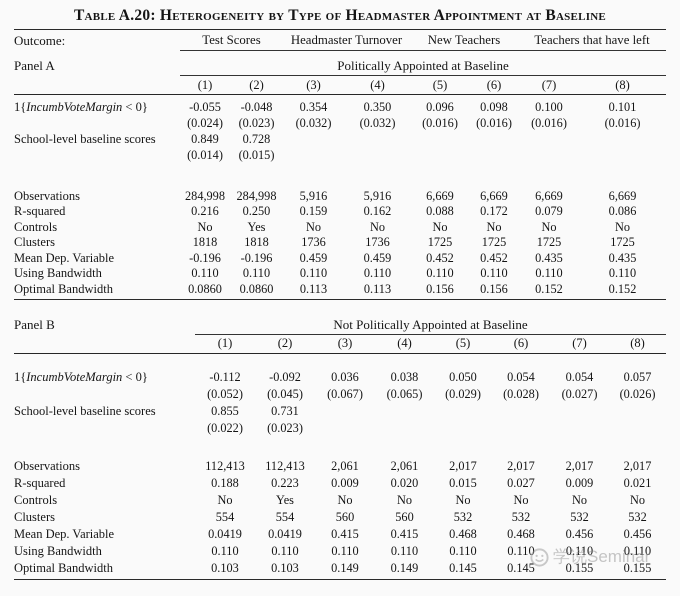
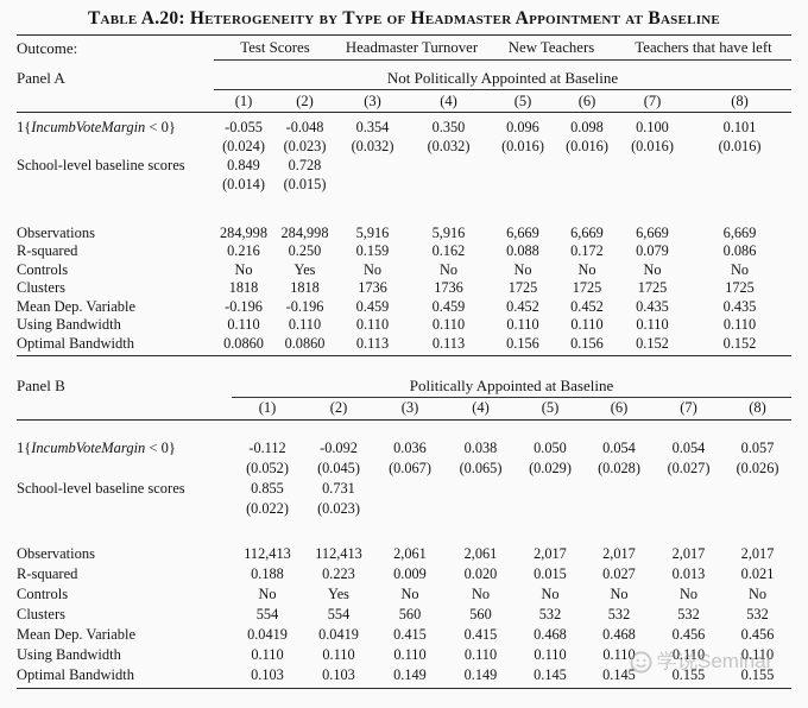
  Table A.20: Heterogeneity by Type of Headmaster Appointment at Baseline
  Outcome:
  Test Scores
  Headmaster Turnover
  New Teachers
  Teachers that have left
- Panel A	Politically Appointed at Baseline
+ Panel A	Not Politically Appointed at Baseline
  	(1)	(2)	(3)	(4)	(5)	(6)	(7)	(8)
  1{IncumbVoteMargin < 0}	-0.055	-0.048	0.354	0.350	0.096	0.098	0.100	0.101
  	(0.024)	(0.023)	(0.032)	(0.032)	(0.016)	(0.016)	(0.016)	(0.016)
  School-level baseline scores	0.849	0.728
  	(0.014)	(0.015)
  Observations	284,998	284,998	5,916	5,916	6,669	6,669	6,669	6,669
  R-squared	0.216	0.250	0.159	0.162	0.088	0.172	0.079	0.086
  Controls	No	Yes	No	No	No	No	No	No
  Clusters	1818	1818	1736	1736	1725	1725	1725	1725
  Mean Dep. Variable	-0.196	-0.196	0.459	0.459	0.452	0.452	0.435	0.435
  Using Bandwidth	0.110	0.110	0.110	0.110	0.110	0.110	0.110	0.110
  Optimal Bandwidth	0.0860	0.0860	0.113	0.113	0.156	0.156	0.152	0.152
- Panel B	Not Politically Appointed at Baseline
+ Panel B	Politically Appointed at Baseline
  	(1)	(2)	(3)	(4)	(5)	(6)	(7)	(8)
  1{IncumbVoteMargin < 0}	-0.112	-0.092	0.036	0.038	0.050	0.054	0.054	0.057
  	(0.052)	(0.045)	(0.067)	(0.065)	(0.029)	(0.028)	(0.027)	(0.026)
  School-level baseline scores	0.855	0.731
  	(0.022)	(0.023)
  Observations	112,413	112,413	2,061	2,061	2,017	2,017	2,017	2,017
- R-squared	0.188	0.223	0.009	0.020	0.015	0.027	0.009	0.021
+ R-squared	0.188	0.223	0.009	0.020	0.015	0.027	0.013	0.021
  Controls	No	Yes	No	No	No	No	No	No
  Clusters	554	554	560	560	532	532	532	532
  Mean Dep. Variable	0.0419	0.0419	0.415	0.415	0.468	0.468	0.456	0.456
  Using Bandwidth	0.110	0.110	0.110	0.110	0.110	0.110	0.110	0.110
  Optimal Bandwidth	0.103	0.103	0.149	0.149	0.145	0.145	0.155	0.155
  学说Seminar
